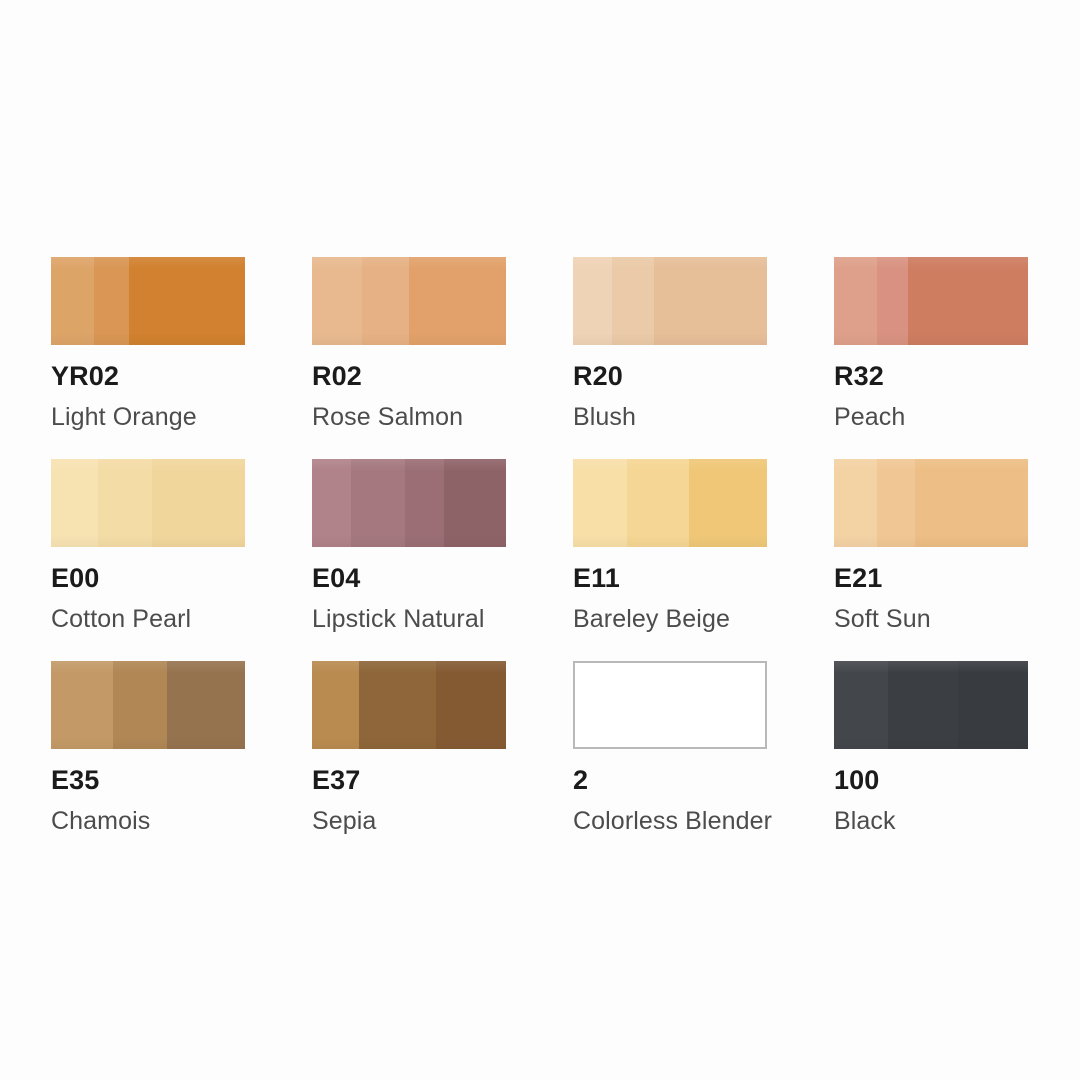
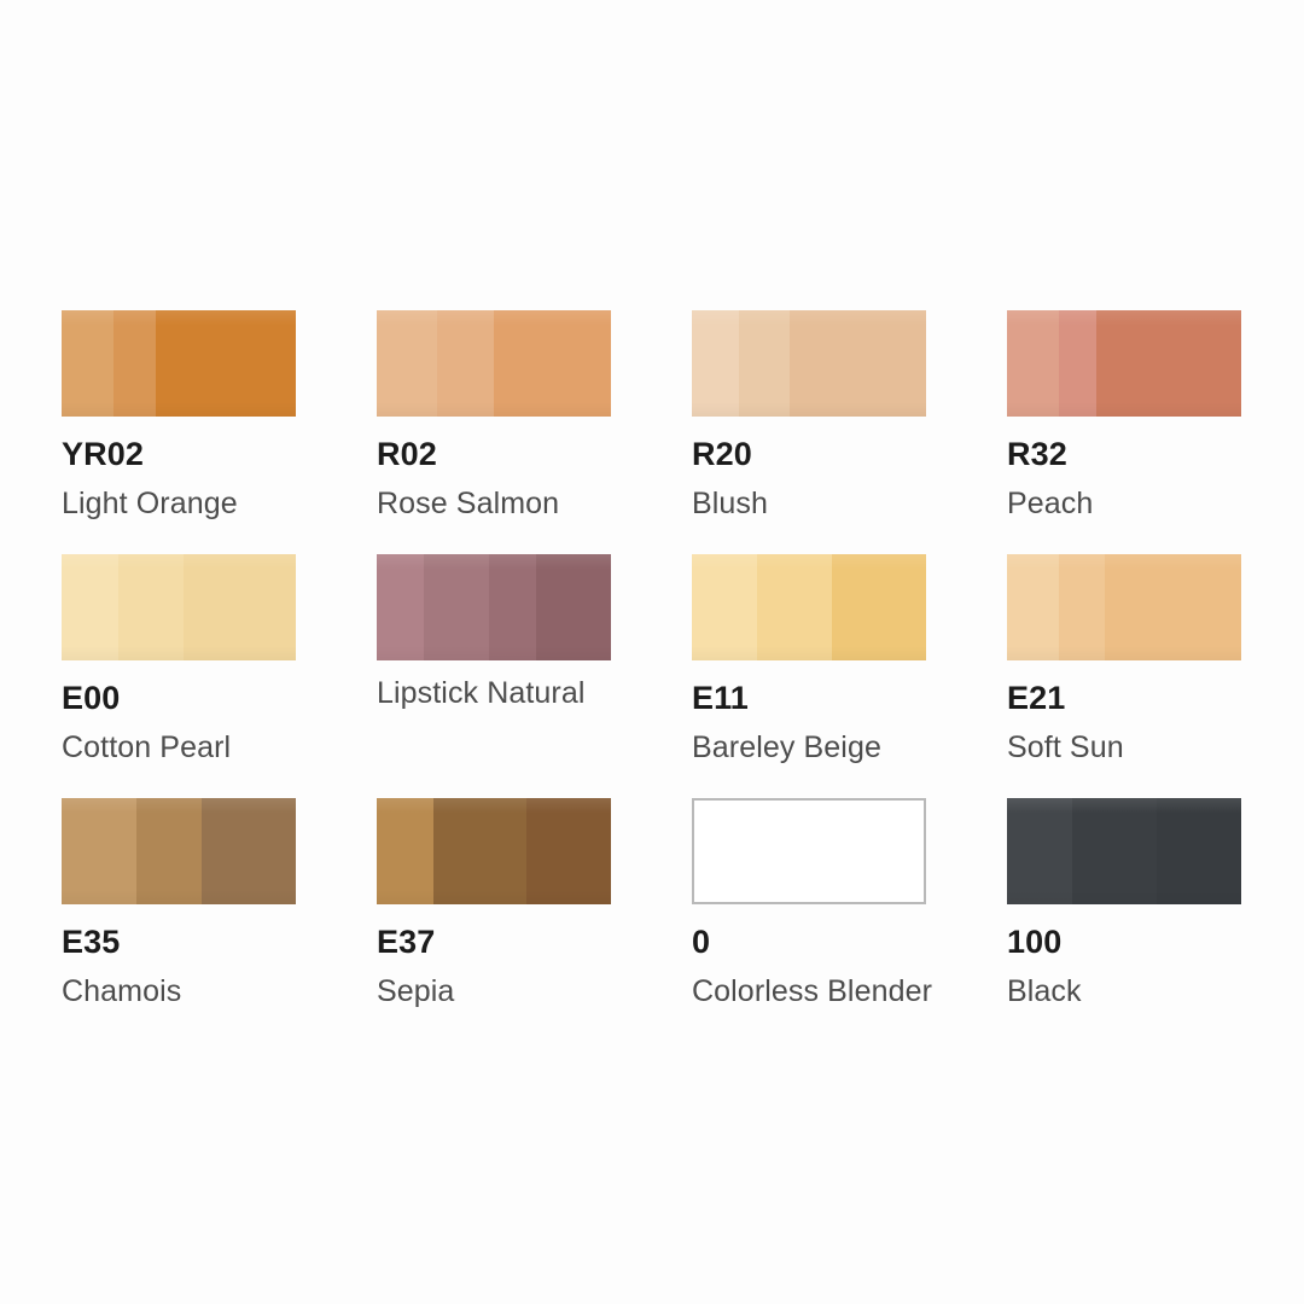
  YR02
  Light Orange
  R02
  Rose Salmon
  R20
  Blush
  R32
  Peach
  E00
  Cotton Pearl
- E04
  Lipstick Natural
  E11
  Bareley Beige
  E21
  Soft Sun
  E35
  Chamois
  E37
  Sepia
- 2
+ 0
  Colorless Blender
  100
  Black
